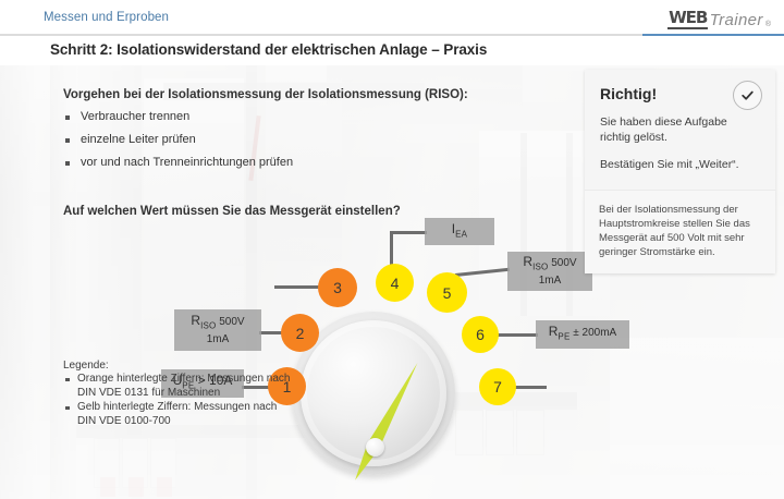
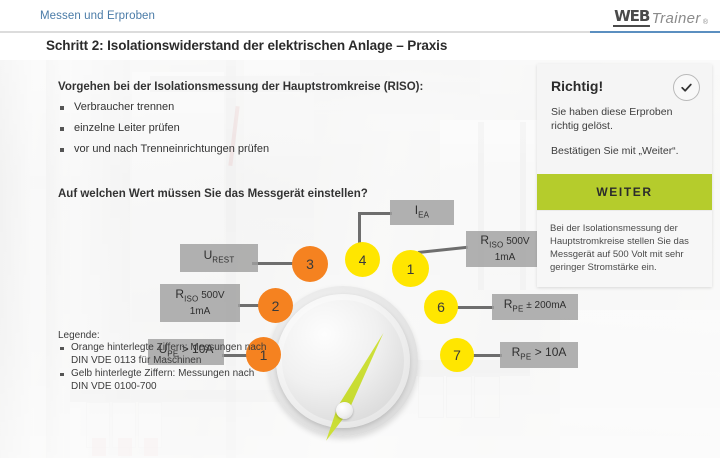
  Messen und Erproben
  WEB
  Trainer
  Schritt 2: Isolationswiderstand der elektrischen Anlage – Praxis
- Vorgehen bei der Isolationsmessung der Isolationsmessung (RISO):
+ Vorgehen bei der Isolationsmessung der Hauptstromkreise (RISO):
  Verbraucher trennen
  einzelne Leiter prüfen
  vor und nach Trenneinrichtungen prüfen
  Auf welchen Wert müssen Sie das Messgerät einstellen?
  2
  3
  4
- 5
+ 1
  6
  7
  RISO 500V
  1mA
+ UREST
  IEA
  RISO 500V
  1mA
  RPE ± 200mA
+ RPE > 10A
  Legende:
  Orange hinterlegte Ziffern: Messungen nach
- DIN VDE 0131 für Maschinen
+ DIN VDE 0113 für Maschinen
  Gelb hinterlegte Ziffern: Messungen nach
  DIN VDE 0100-700
  Richtig!
- Sie haben diese Aufgabe richtig gelöst.
+ Sie haben diese Erproben richtig gelöst.
  Bestätigen Sie mit „Weiter“.
+ WEITER
  Bei der Isolationsmessung der Hauptstromkreise stellen Sie das Messgerät auf 500 Volt mit sehr geringer Stromstärke ein.
